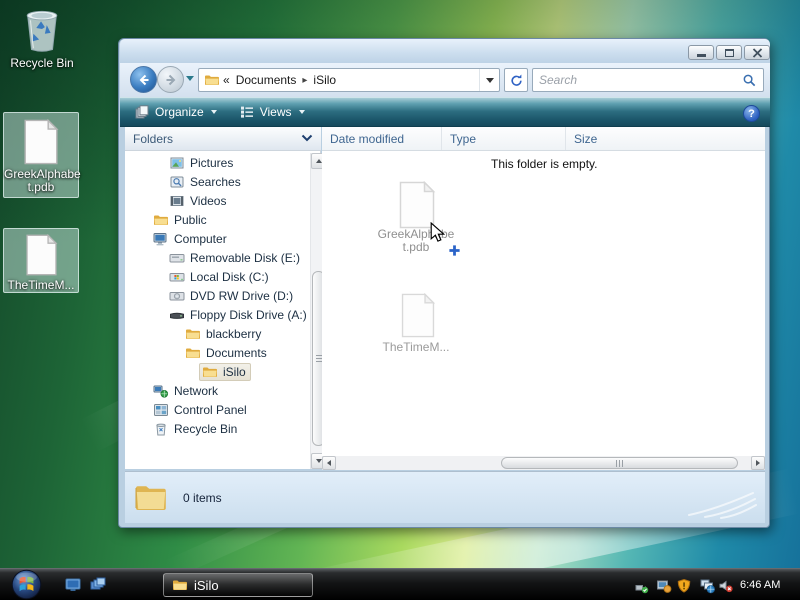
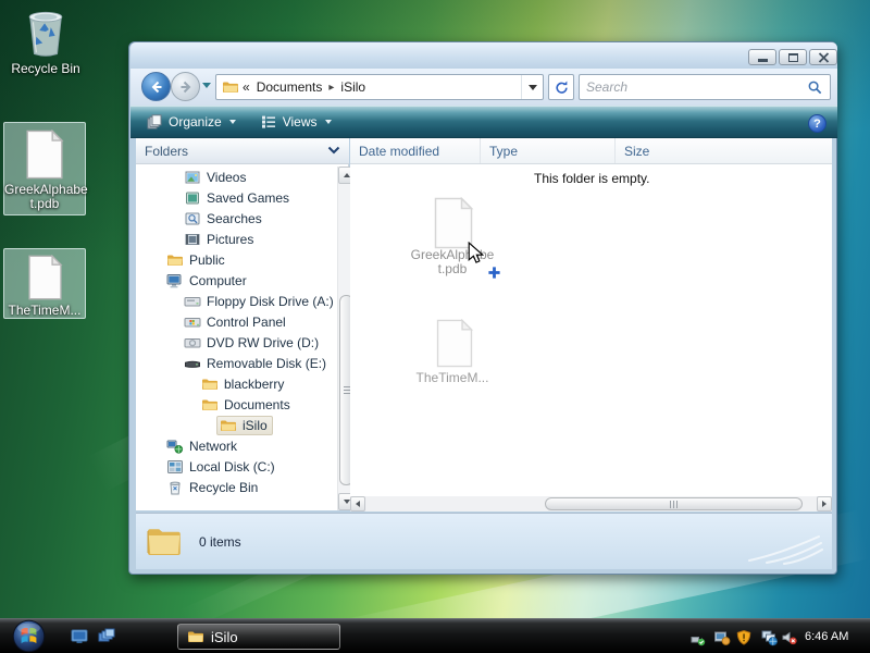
  Recycle Bin
  GreekAlphabe
  t.pdb
  TheTimeM...
  «
  Documents
  ▸
  iSilo
  Search
  Organize
  Views
  ?
  Folders
- Pictures
+ Videos
+ Saved Games
  Searches
- Videos
+ Pictures
  Public
  Computer
- Removable Disk (E:)
+ Floppy Disk Drive (A:)
- Local Disk (C:)
+ Control Panel
  DVD RW Drive (D:)
- Floppy Disk Drive (A:)
+ Removable Disk (E:)
  blackberry
  Documents
  iSilo
  Network
- Control Panel
+ Local Disk (C:)
  Recycle Bin
  Date modified
  Type
  Size
  This folder is empty.
  GreekAlpe
  t.pdb
  TheTimeM...
  0 items
  iSilo
  6:46 AM
